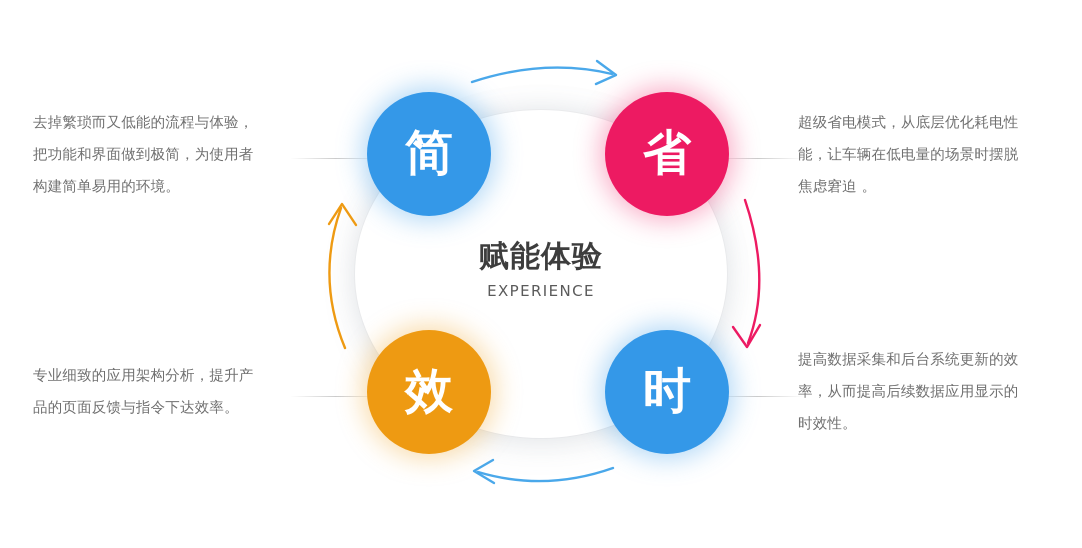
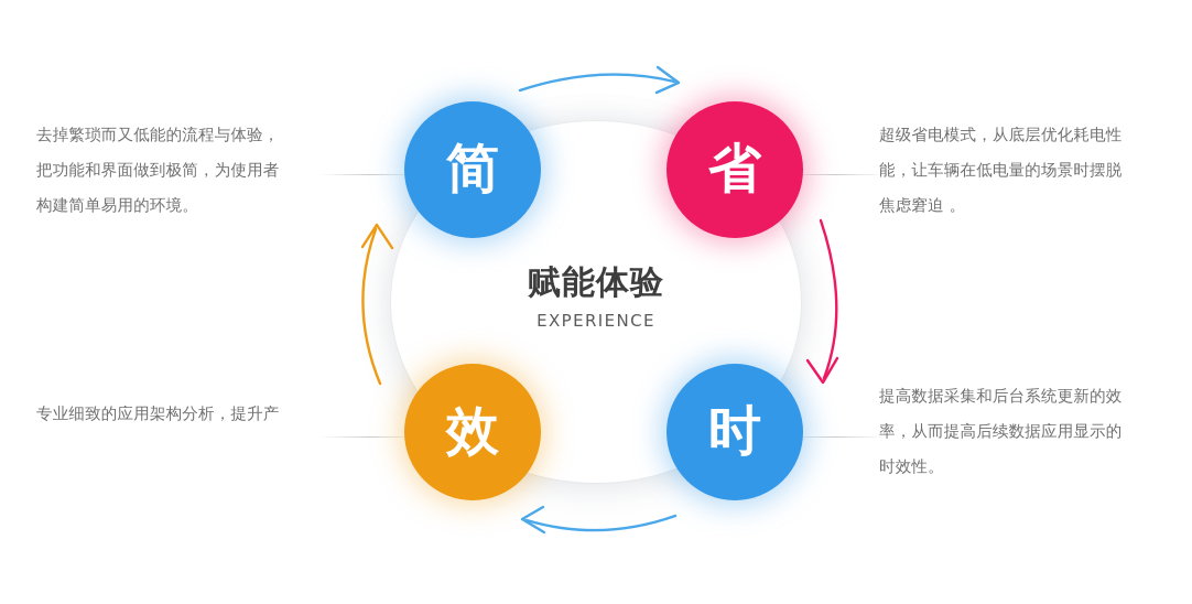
  简
  省
  效
  时
  赋能体验
  EXPERIENCE
  去掉繁琐而又低能的流程与体验，
  把功能和界面做到极简，为使用者
  构建简单易用的环境。
  专业细致的应用架构分析，提升产
- 品的页面反馈与指令下达效率。
  超级省电模式，从底层优化耗电性
  能，让车辆在低电量的场景时摆脱
  焦虑窘迫 。
  提高数据采集和后台系统更新的效
  率，从而提高后续数据应用显示的
  时效性。
